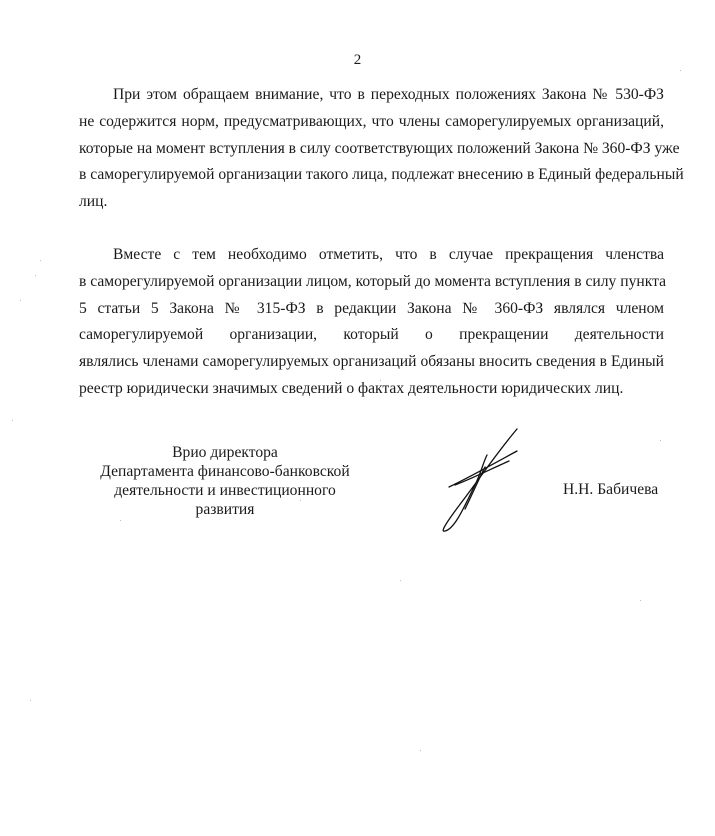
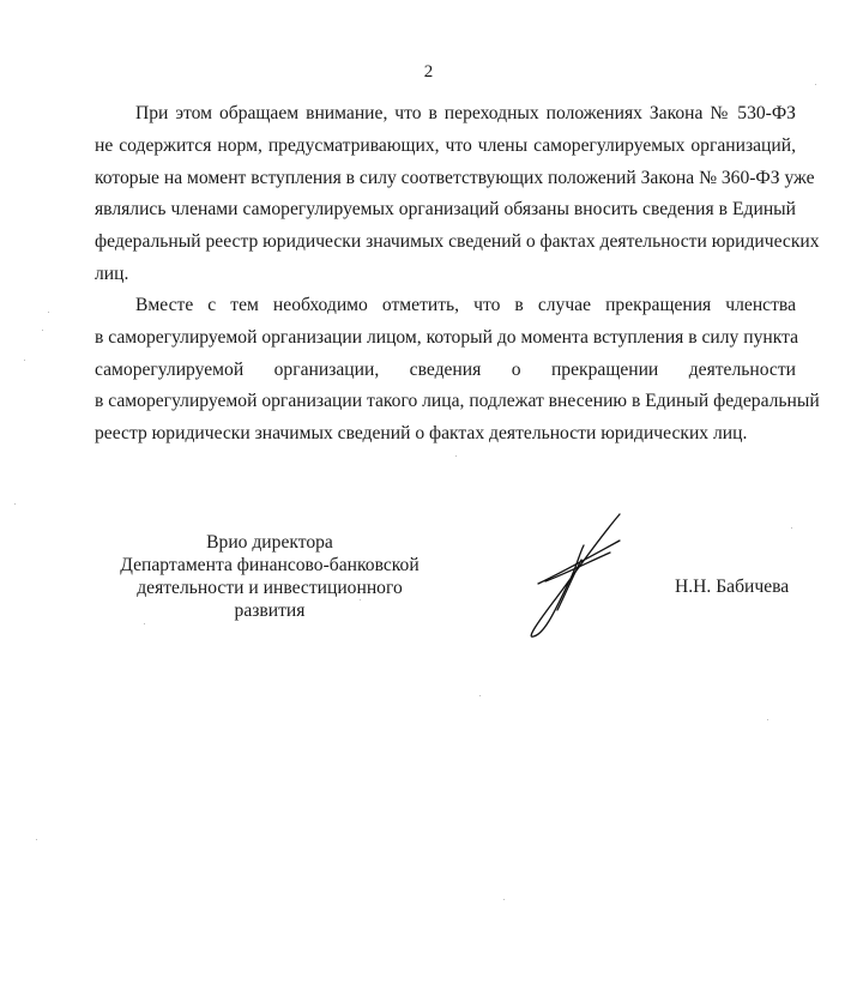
  2
  При этом обращаем внимание, что в переходных положениях Закона № 530-ФЗ
  не содержится норм, предусматривающих, что члены саморегулируемых организаций,
  которые на момент вступления в силу соответствующих положений Закона № 360-ФЗ уже
- в саморегулируемой организации такого лица, подлежат внесению в Единый федеральный
+ являлись членами саморегулируемых организаций обязаны вносить сведения в Единый
+ федеральный реестр юридически значимых сведений о фактах деятельности юридических
  лиц.
  Вместе с тем необходимо отметить, что в случае прекращения членства
  в саморегулируемой организации лицом, который до момента вступления в силу пункта
- 5 статьи 5 Закона № 315-ФЗ в редакции Закона № 360-ФЗ являлся членом
- саморегулируемой организации, который о прекращении деятельности
+ саморегулируемой организации, сведения о прекращении деятельности
- являлись членами саморегулируемых организаций обязаны вносить сведения в Единый
+ в саморегулируемой организации такого лица, подлежат внесению в Единый федеральный
  реестр юридически значимых сведений о фактах деятельности юридических лиц.
  Врио директора
  Департамента финансово-банковской
  деятельности и инвестиционного азвития
  Н.Н. Бабичева
